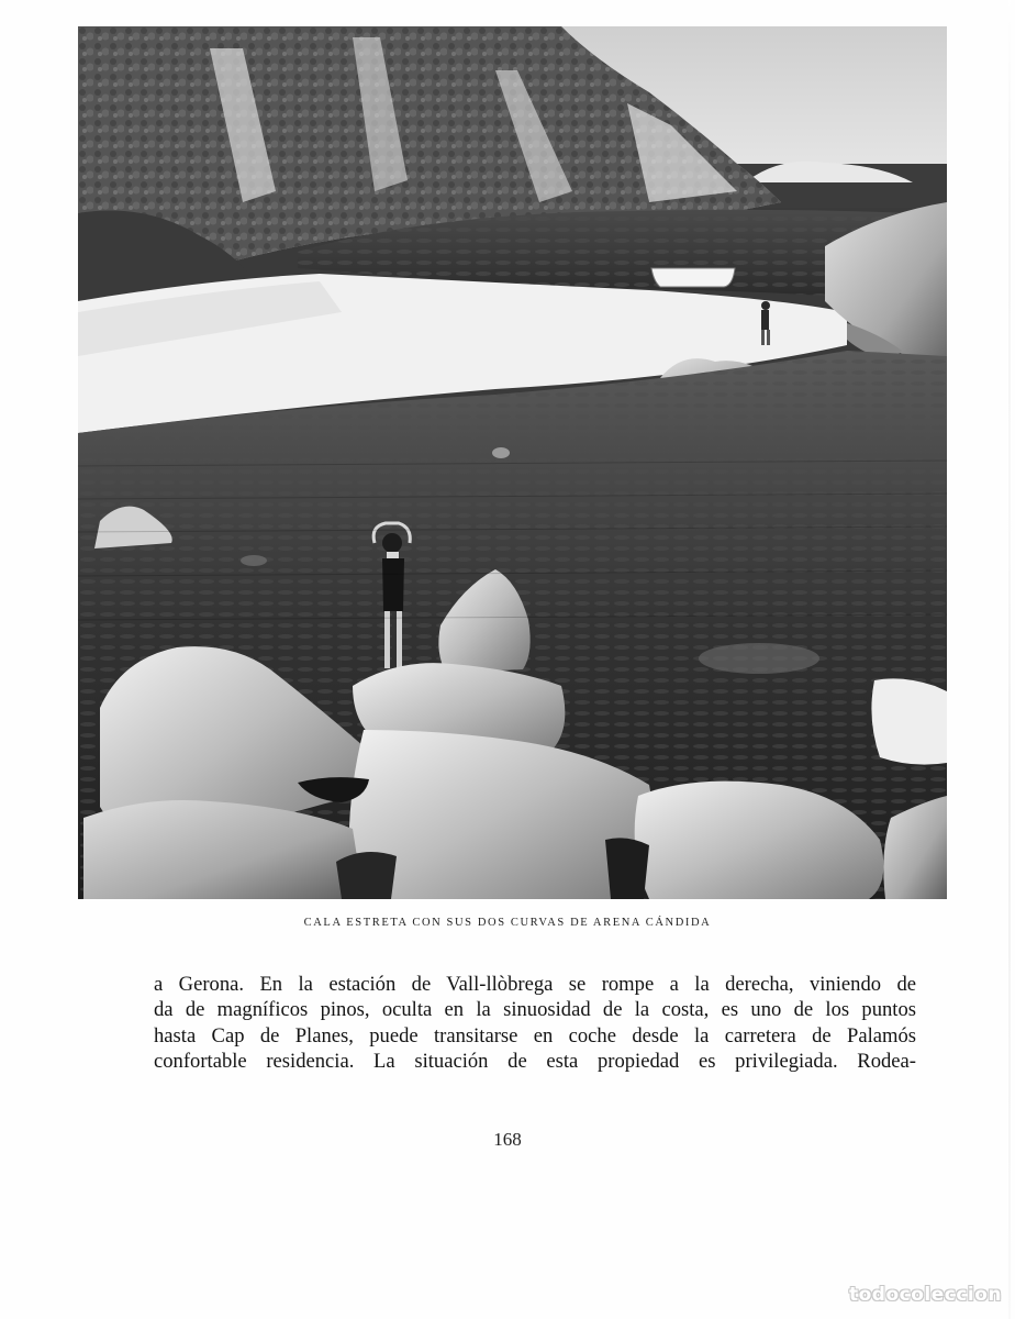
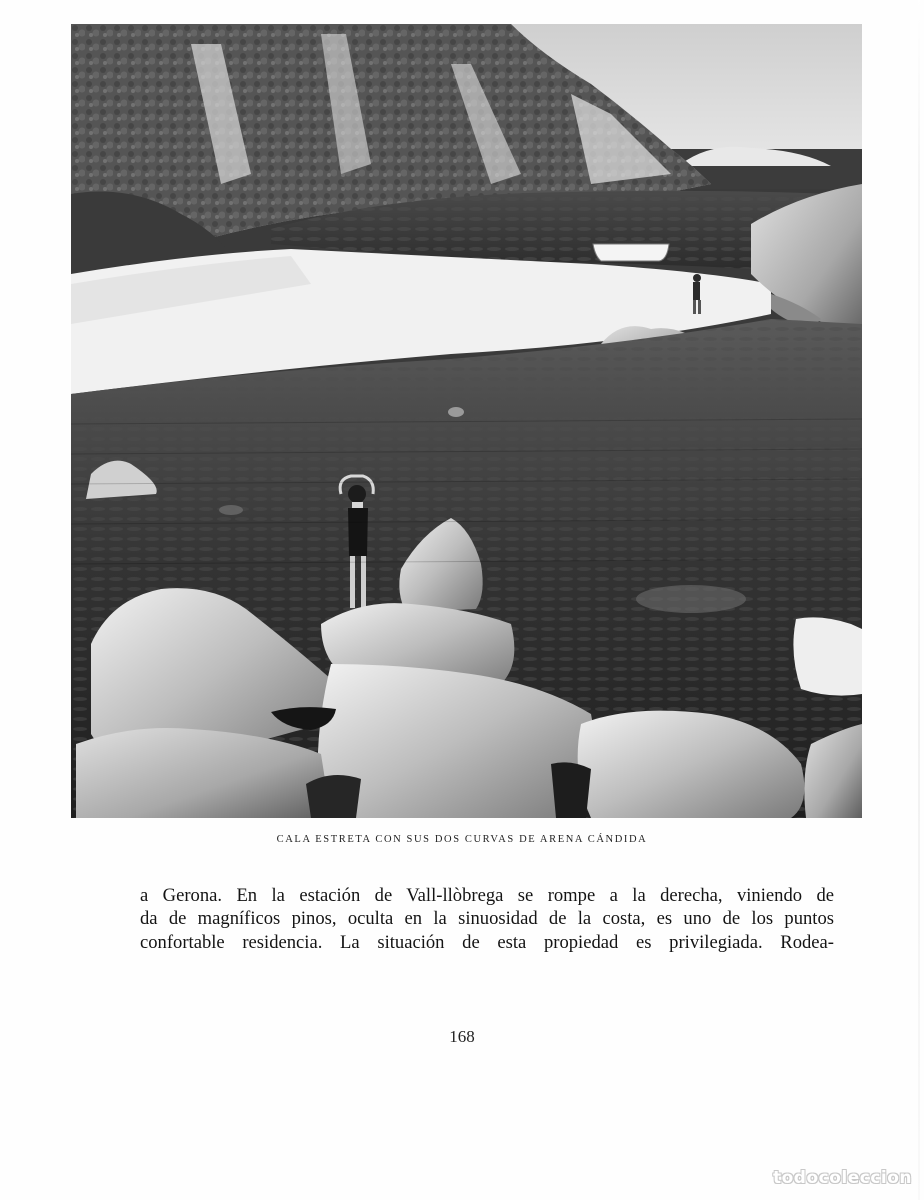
  CALA ESTRETA CON SUS DOS CURVAS DE ARENA CÁNDIDA
  a Gerona. En la estación de Vall-llòbrega se rompe a la derecha, viniendo de
  da de magníficos pinos, oculta en la sinuosidad de la costa, es uno de los puntos
- hasta Cap de Planes, puede transitarse en coche desde la carretera de Palamós
  confortable residencia. La situación de esta propiedad es privilegiada. Rodea-
  168
  todocoleccion
